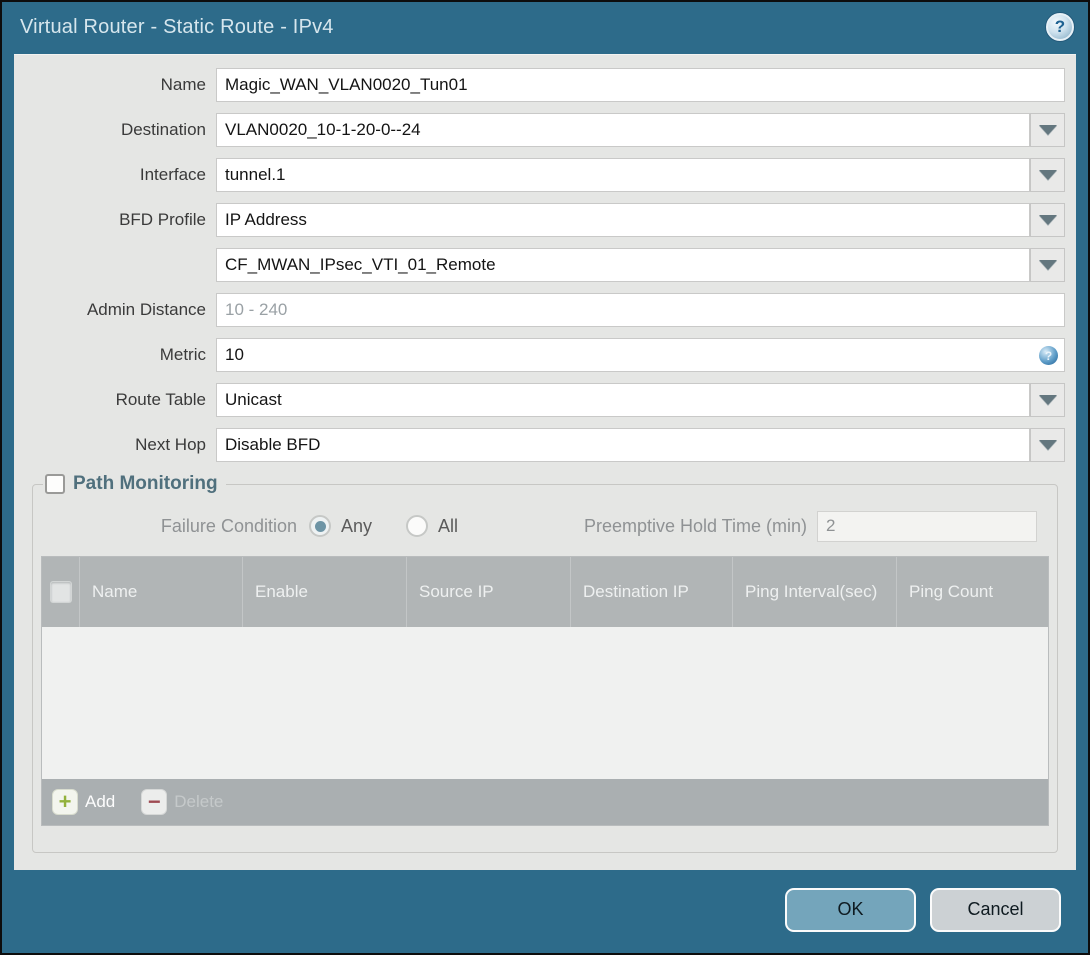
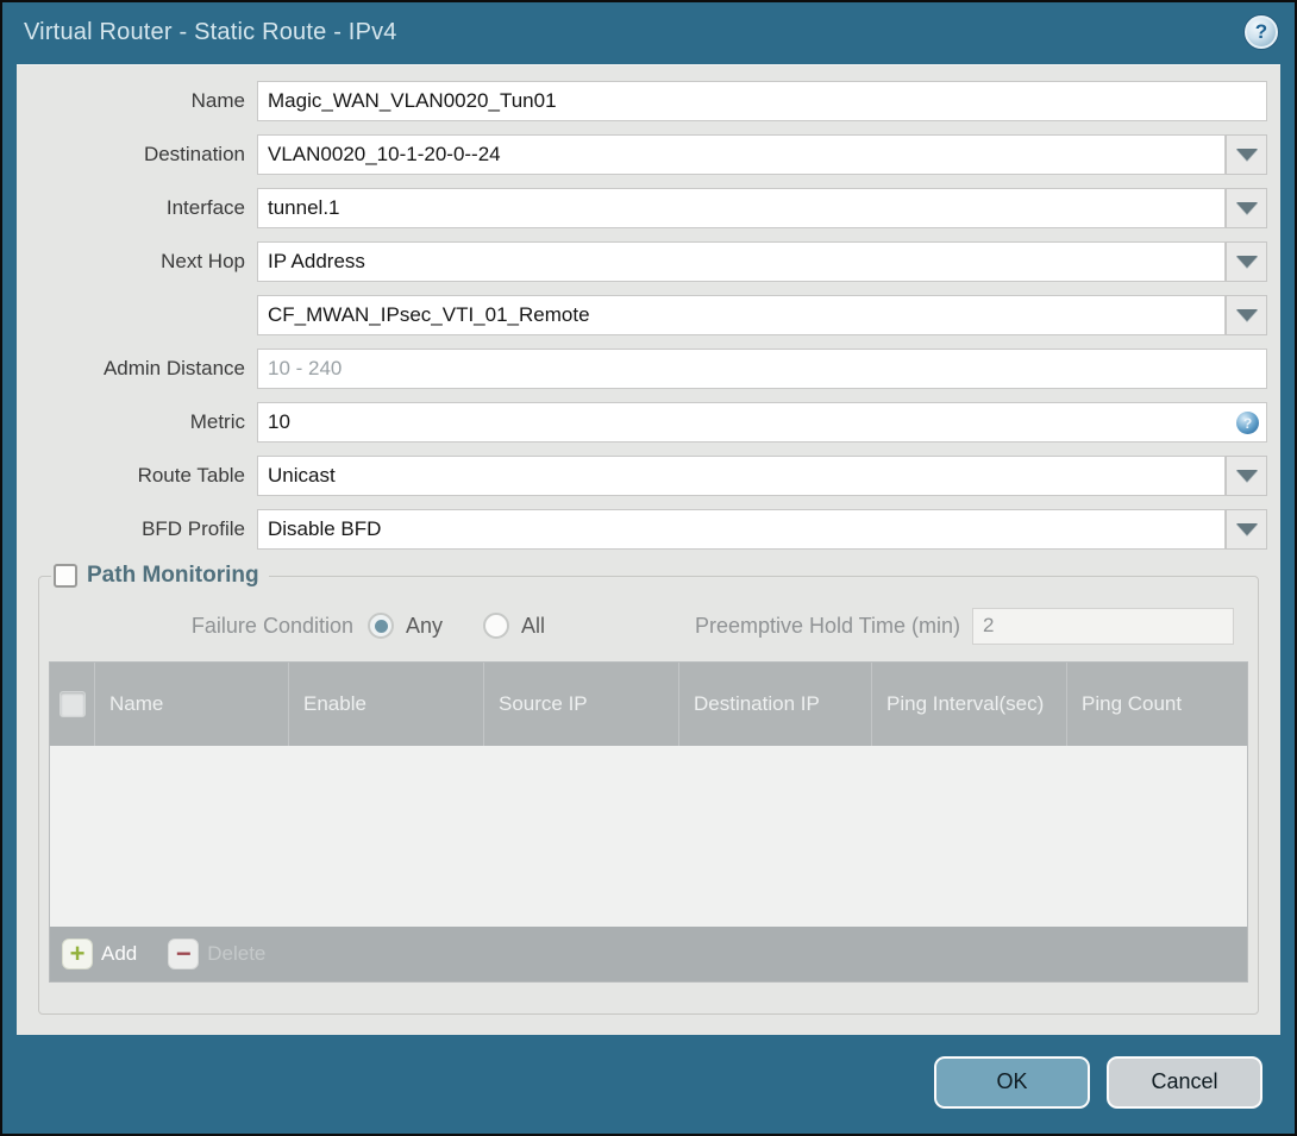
  Virtual Router - Static Route - IPv4
  ?
  Name
  Magic_WAN_VLAN0020_Tun01
  Destination
  VLAN0020_10-1-20-0--24
  Interface
  tunnel.1
- BFD Profile
+ Next Hop
  IP Address
  CF_MWAN_IPsec_VTI_01_Remote
  Admin Distance
  10 - 240
  Metric
  10
  ?
  Route Table
  Unicast
- Next Hop
+ BFD Profile
  Disable BFD
  Path Monitoring
  Failure Condition
  Any
  All
  Preemptive Hold Time (min)
  2
  Name
  Enable
  Source IP
  Destination IP
  Ping Interval(sec)
  Ping Count
  +
  Add
  −
  Delete
  OK
  Cancel
